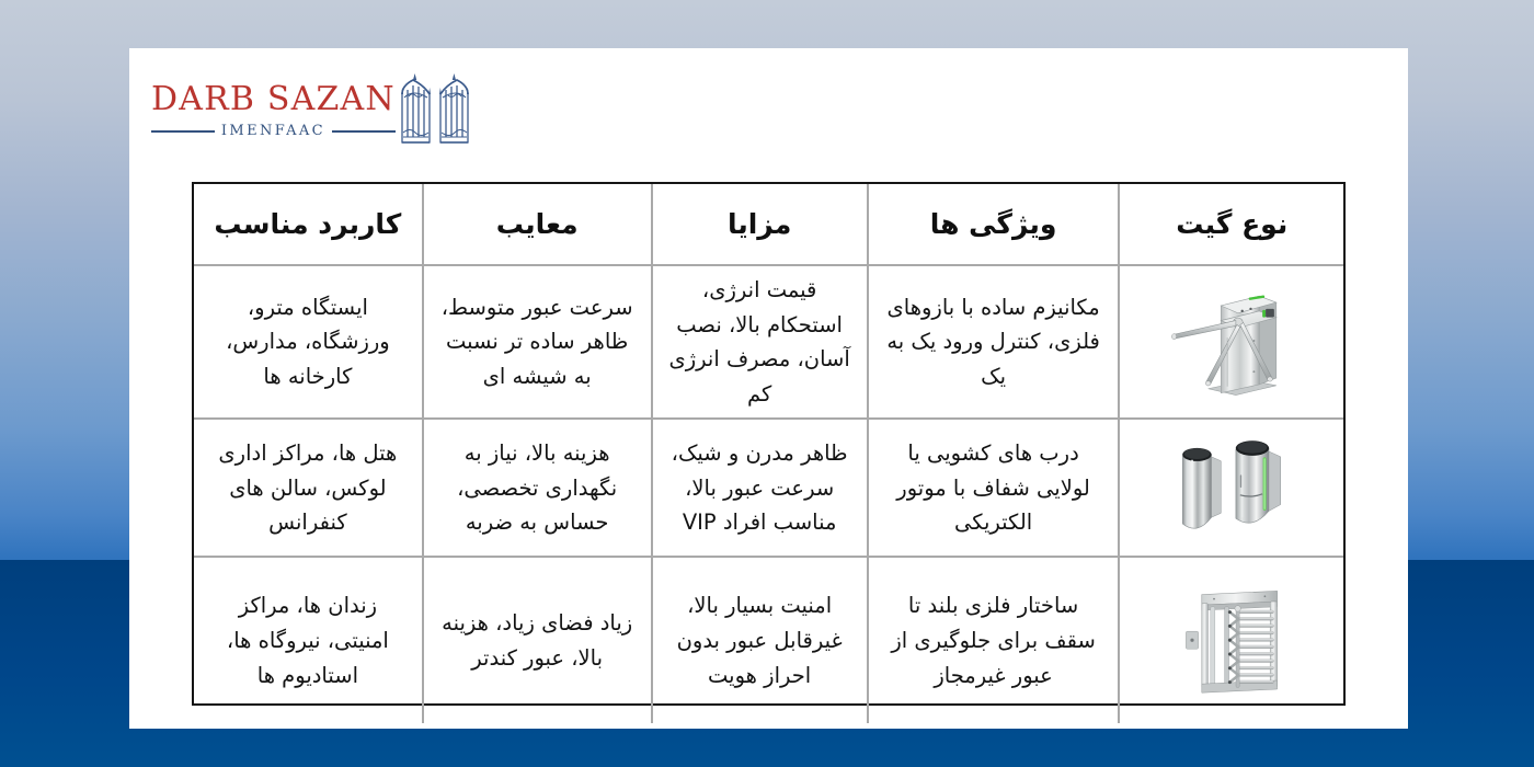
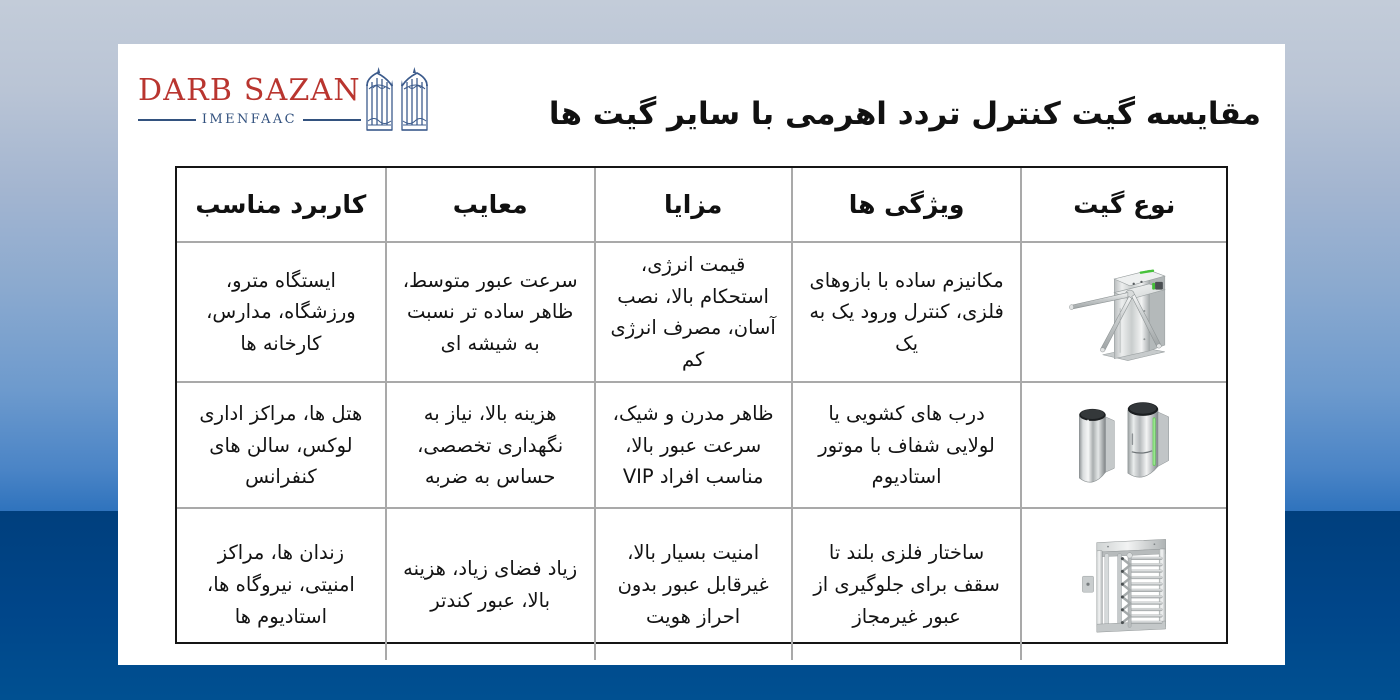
  DARB SAZAN
  IMENFAAC
+ مقایسه گیت کنترل تردد اهرمی با سایر گیت ها
  نوع گیت	ویژگی ها	مزایا	معایب	کاربرد مناسب
  	مکانیزم ساده با بازوهای فلزی، کنترل ورود یک به یک	قیمت انرژی، استحکام بالا، نصب آسان، مصرف انرژی کم	سرعت عبور متوسط، ظاهر ساده تر نسبت به شیشه ای	ایستگاه مترو، ورزشگاه، مدارس، کارخانه ها
- 	درب های کشویی یا لولایی شفاف با موتور الکتریکی	ظاهر مدرن و شیک، سرعت عبور بالا، مناسب افراد VIP	هزینه بالا، نیاز به نگهداری تخصصی، حساس به ضربه	هتل ها، مراکز اداری لوکس، سالن های کنفرانس
+ 	درب های کشویی یا لولایی شفاف با موتور استادیوم	ظاهر مدرن و شیک، سرعت عبور بالا، مناسب افراد VIP	هزینه بالا، نیاز به نگهداری تخصصی، حساس به ضربه	هتل ها، مراکز اداری لوکس، سالن های کنفرانس
  	ساختار فلزی بلند تا سقف برای جلوگیری از عبور غیرمجاز	امنیت بسیار بالا، غیرقابل عبور بدون احراز هویت	زیاد فضای زیاد، هزینه بالا، عبور کندتر	زندان ها، مراکز امنیتی، نیروگاه ها، استادیوم ها
